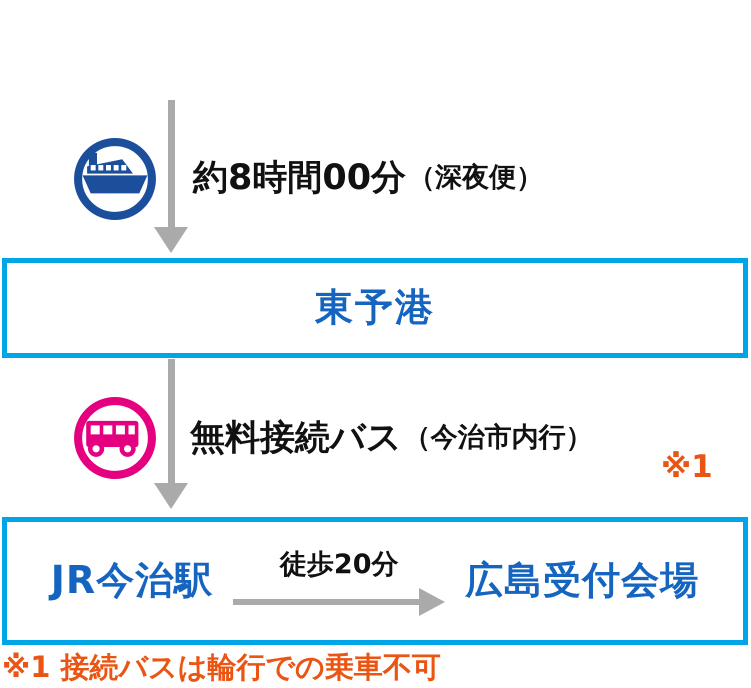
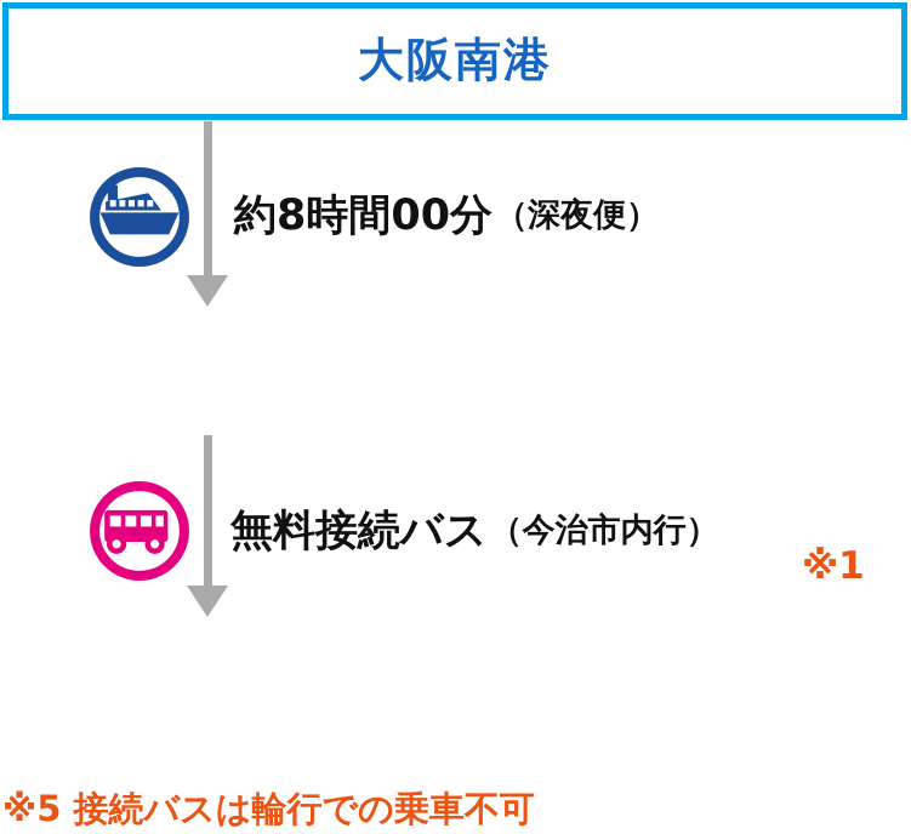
+ 大阪南港
  約8時間00分
  （深夜便）
- 東予港
  無料接続バス
  （今治市内行）
  ※1
- JR今治駅
- 徒歩20分
- 広島受付会場
- ※1 接続バスは輪行での乗車不可
+ ※5 接続バスは輪行での乗車不可
